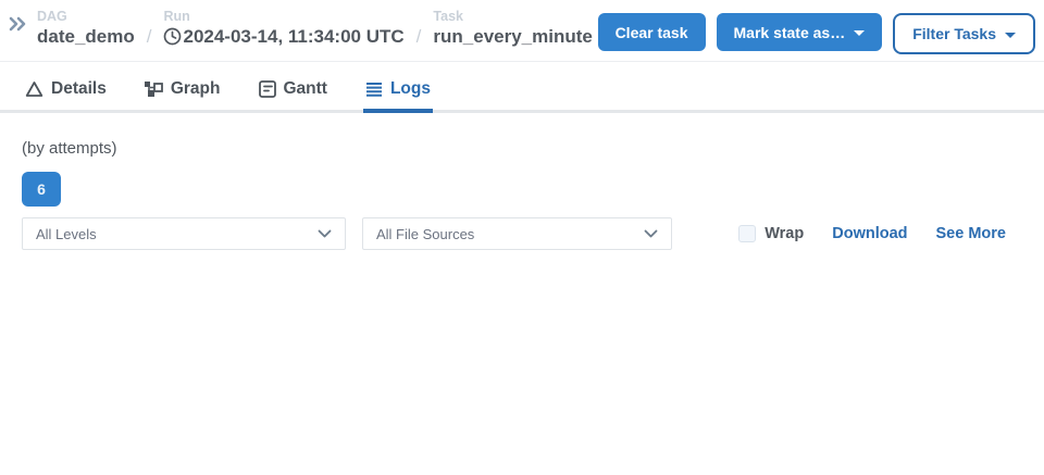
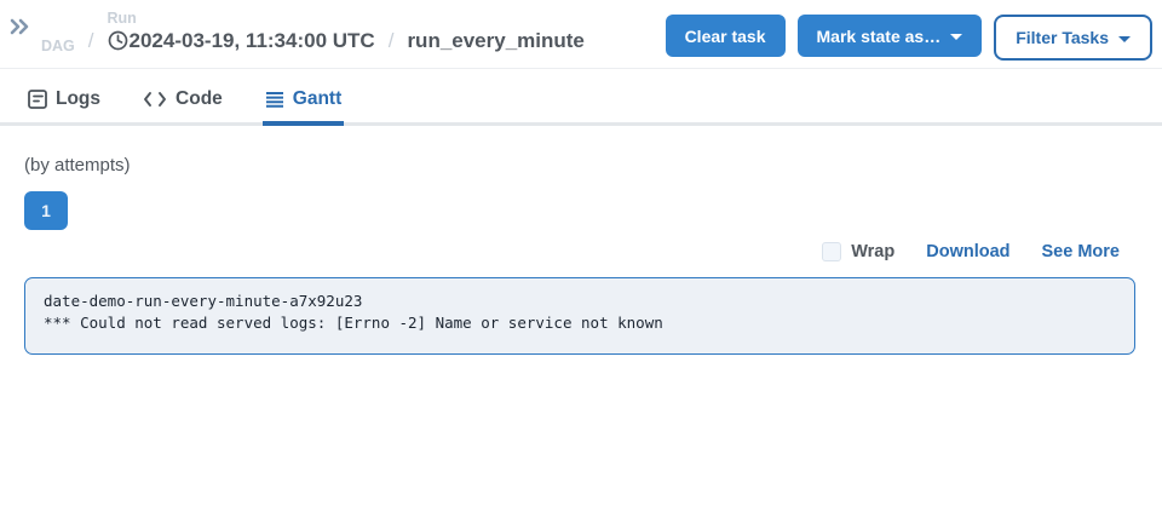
  DAG
- date_demo
  /
  Run
- 2024-03-14, 11:34:00 UTC
+ 2024-03-19, 11:34:00 UTC
  /
- Task
  run_every_minute
  Clear task
  Mark state as…
  Filter Tasks
- Details
- Graph
- Gantt
+ Logs
+ Code
- Logs
+ Gantt
  (by attempts)
- 6
+ 1
- All Levels
- All File Sources
  Wrap
  Download
  See More
+ date-demo-run-every-minute-a7x92u23 *** Could not read served logs: [Errno -2] Name or service not known
